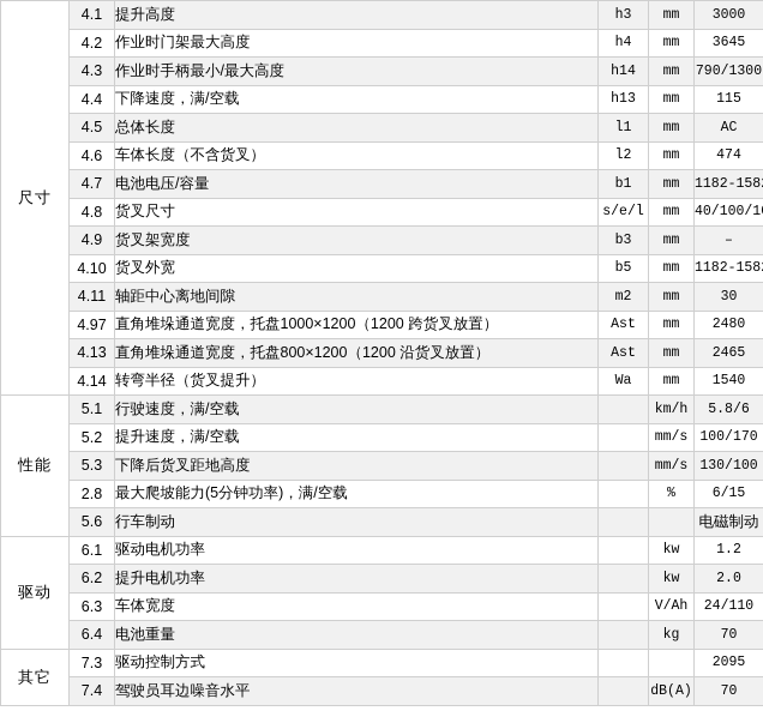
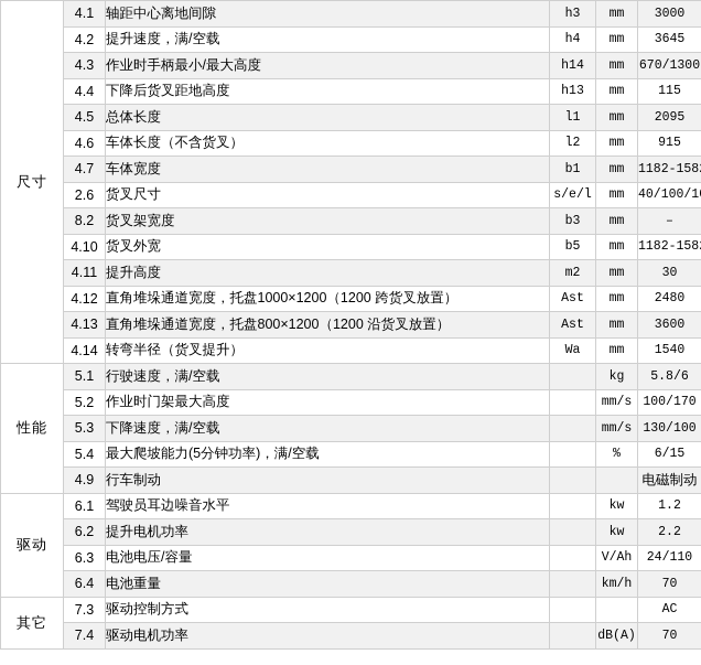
- 尺寸	4.1	提升高度	h3	mm	3000
+ 尺寸	4.1	轴距中心离地间隙	h3	mm	3000
- 4.2	作业时门架最大高度	h4	mm	3645
+ 4.2	提升速度，满/空载	h4	mm	3645
- 4.3	作业时手柄最小/最大高度	h14	mm	790/1300
+ 4.3	作业时手柄最小/最大高度	h14	mm	670/1300
- 4.4	下降速度，满/空载	h13	mm	115
+ 4.4	下降后货叉距地高度	h13	mm	115
- 4.5	总体长度	l1	mm	AC
+ 4.5	总体长度	l1	mm	2095
- 4.6	车体长度（不含货叉）	l2	mm	474
+ 4.6	车体长度（不含货叉）	l2	mm	915
- 4.7	电池电压/容量	b1	mm	1182-158
+ 4.7	车体宽度	b1	mm	1182-158
- 4.8	货叉尺寸	s/e/l	mm	40/100/1
+ 2.6	货叉尺寸	s/e/l	mm	40/100/1
- 4.9	货叉架宽度	b3	mm	–
+ 8.2	货叉架宽度	b3	mm	–
  4.10	货叉外宽	b5	mm	1182-158
- 4.11	轴距中心离地间隙	m2	mm	30
+ 4.11	提升高度	m2	mm	30
- 4.97	直角堆垛通道宽度，托盘1000×1200（1200 跨货叉放置）	Ast	mm	2480
+ 4.12	直角堆垛通道宽度，托盘1000×1200（1200 跨货叉放置）	Ast	mm	2480
- 4.13	直角堆垛通道宽度，托盘800×1200（1200 沿货叉放置）	Ast	mm	2465
+ 4.13	直角堆垛通道宽度，托盘800×1200（1200 沿货叉放置）	Ast	mm	3600
  4.14	转弯半径（货叉提升）	Wa	mm	1540
- 性能	5.1	行驶速度，满/空载		km/h	5.8/6
+ 性能	5.1	行驶速度，满/空载		kg	5.8/6
- 5.2	提升速度，满/空载		mm/s	100/170
+ 5.2	作业时门架最大高度		mm/s	100/170
- 5.3	下降后货叉距地高度		mm/s	130/100
+ 5.3	下降速度，满/空载		mm/s	130/100
- 2.8	最大爬坡能力(5分钟功率)，满/空载		%	6/15
+ 5.4	最大爬坡能力(5分钟功率)，满/空载		%	6/15
- 5.6	行车制动			电磁制动
+ 4.9	行车制动			电磁制动
- 驱动	6.1	驱动电机功率		kw	1.2
+ 驱动	6.1	驾驶员耳边噪音水平		kw	1.2
- 6.2	提升电机功率		kw	2.0
+ 6.2	提升电机功率		kw	2.2
- 6.3	车体宽度		V/Ah	24/110
+ 6.3	电池电压/容量		V/Ah	24/110
- 6.4	电池重量		kg	70
+ 6.4	电池重量		km/h	70
- 其它	7.3	驱动控制方式			2095
+ 其它	7.3	驱动控制方式			AC
- 7.4	驾驶员耳边噪音水平		dB(A)	70
+ 7.4	驱动电机功率		dB(A)	70
